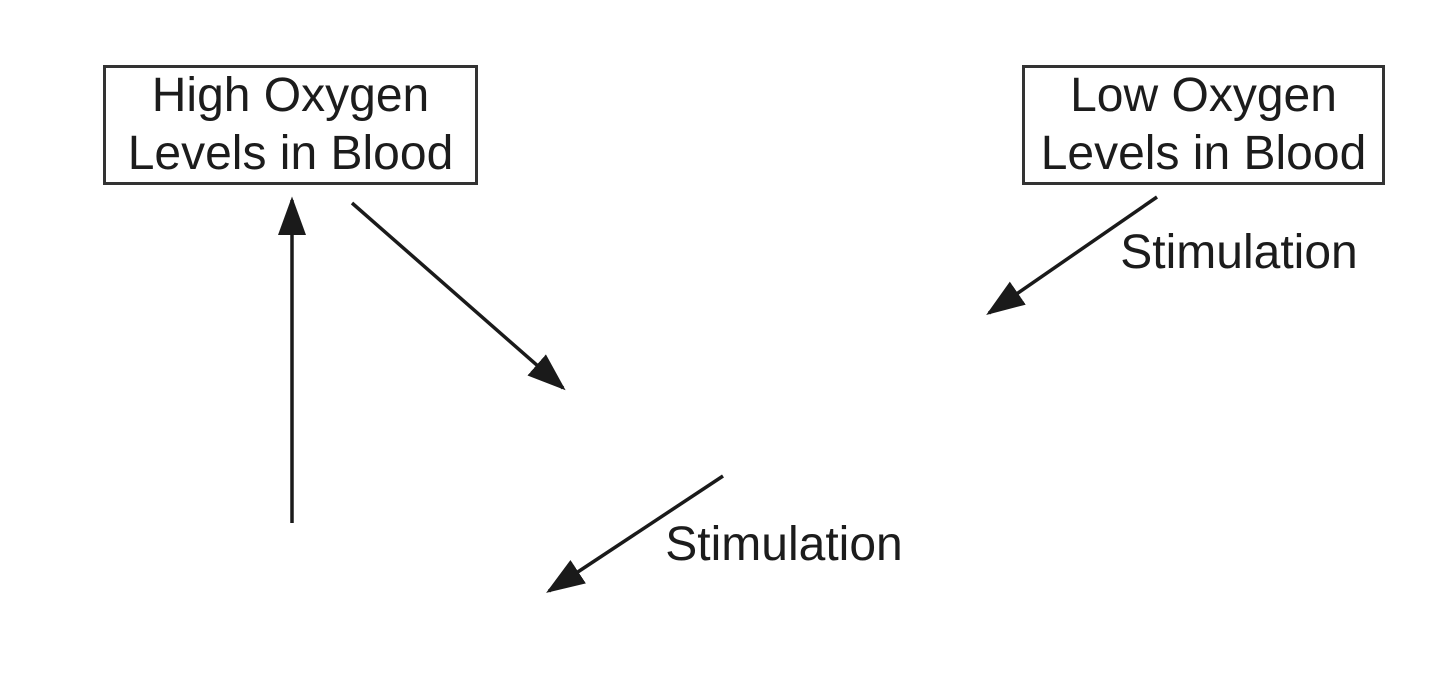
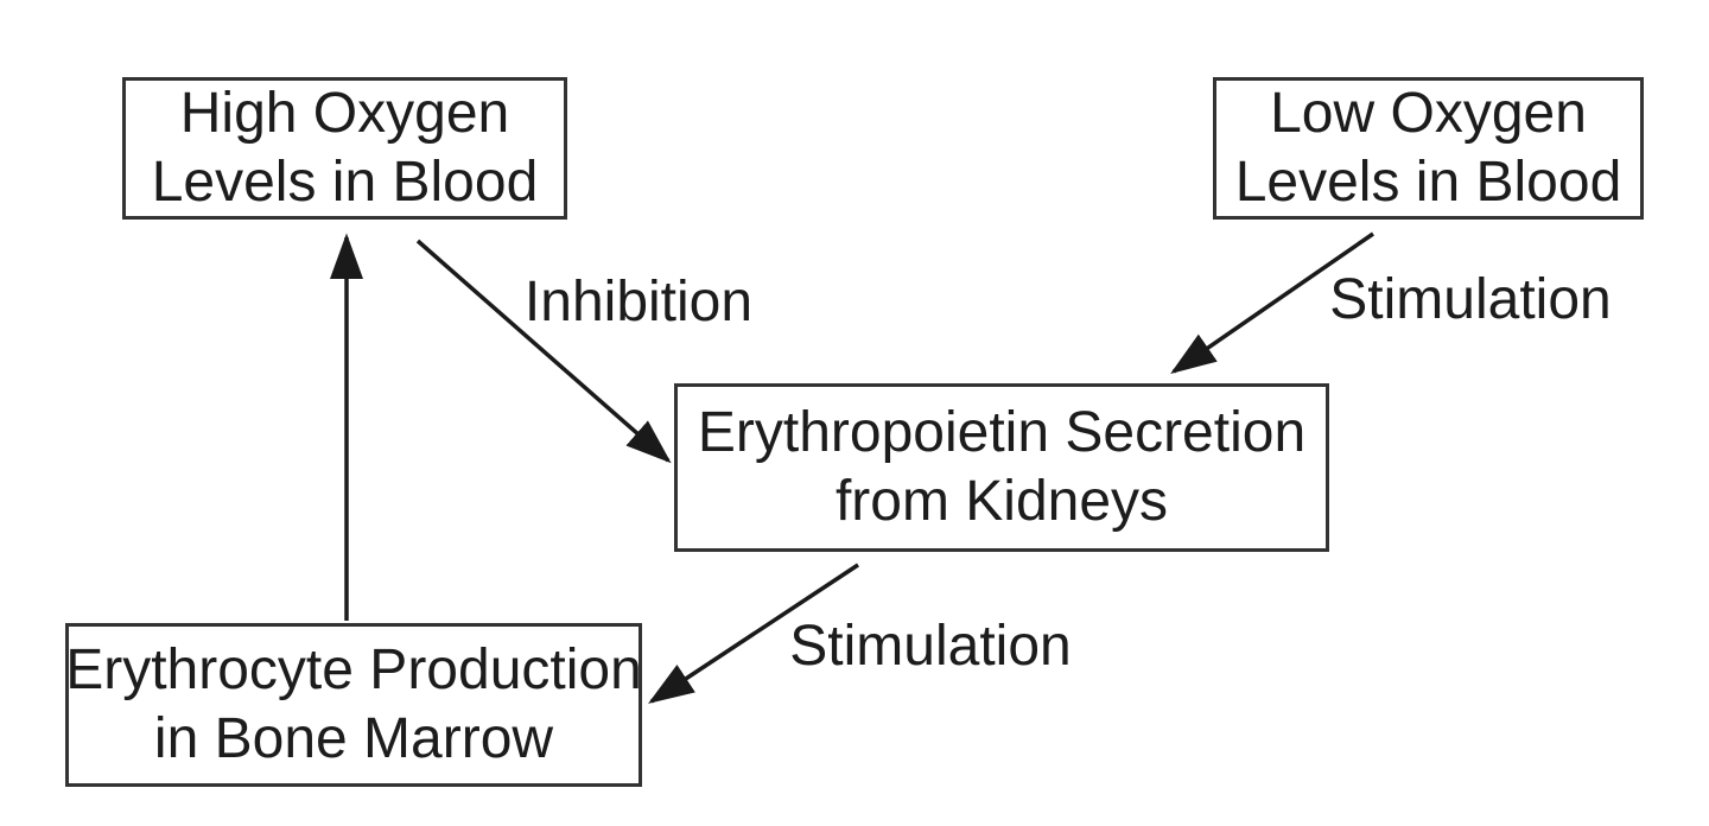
  High Oxygen
  Levels in Blood
  Low Oxygen
  Levels in Blood
+ Erythropoietin Secretion
+ from Kidneys
+ Erythrocyte Production
+ in Bone Marrow
+ Inhibition
  Stimulation
  Stimulation
